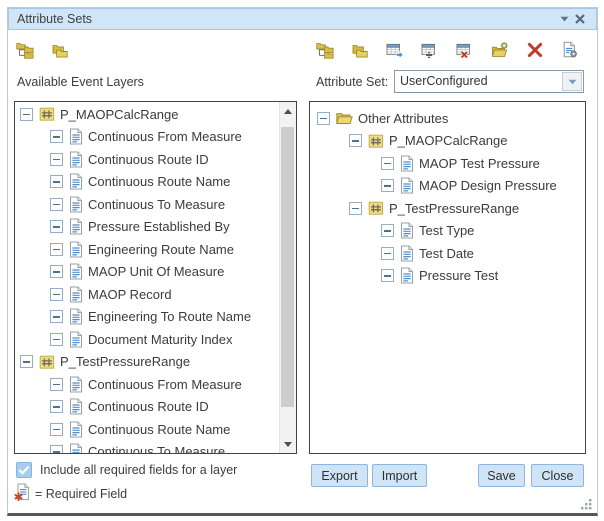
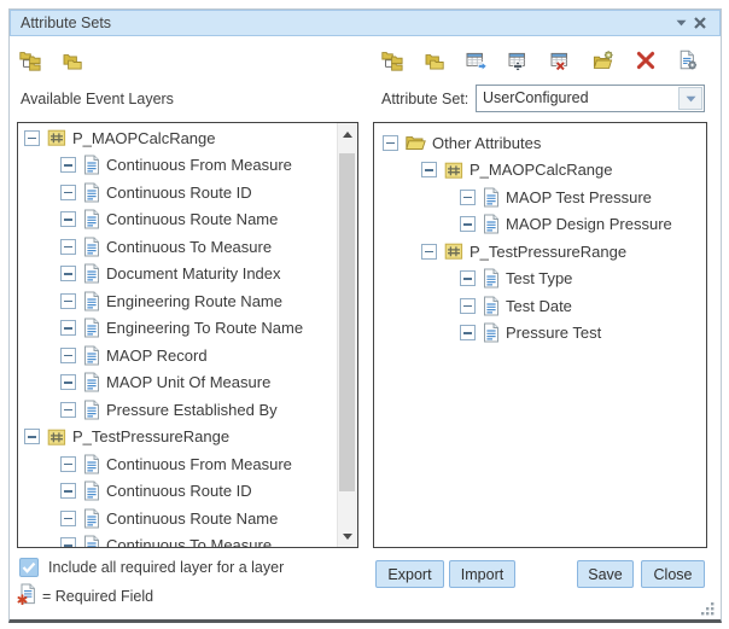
  Attribute Sets
  Available Event Layers
  Attribute Set:
  UserConfigured
  P_MAOPCalcRange
  Continuous From Measure
  Continuous Route ID
  Continuous Route Name
  Continuous To Measure
- Pressure Established By
+ Document Maturity Index
  Engineering Route Name
- MAOP Unit Of Measure
+ Engineering To Route Name
  MAOP Record
- Engineering To Route Name
+ MAOP Unit Of Measure
- Document Maturity Index
+ Pressure Established By
  P_TestPressureRange
  Continuous From Measure
  Continuous Route ID
  Continuous Route Name
  Continuous To Measure
  Other Attributes
  P_MAOPCalcRange
  MAOP Test Pressure
  MAOP Design Pressure
  P_TestPressureRange
  Test Type
  Test Date
  Pressure Test
- Include all required fields for a layer
+ Include all required layer for a layer
  = Required Field
  Export
  Import
  Save
  Close
